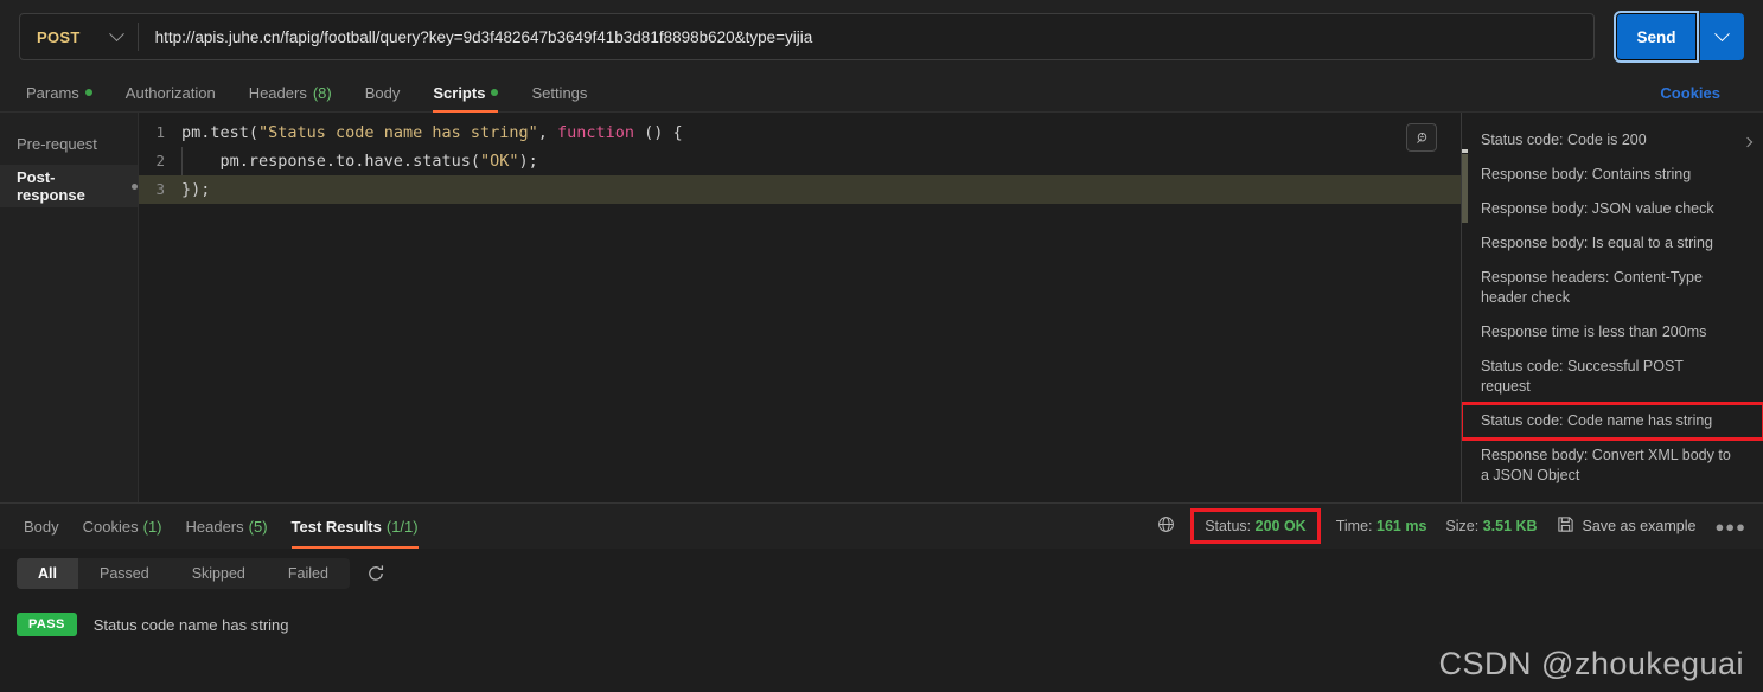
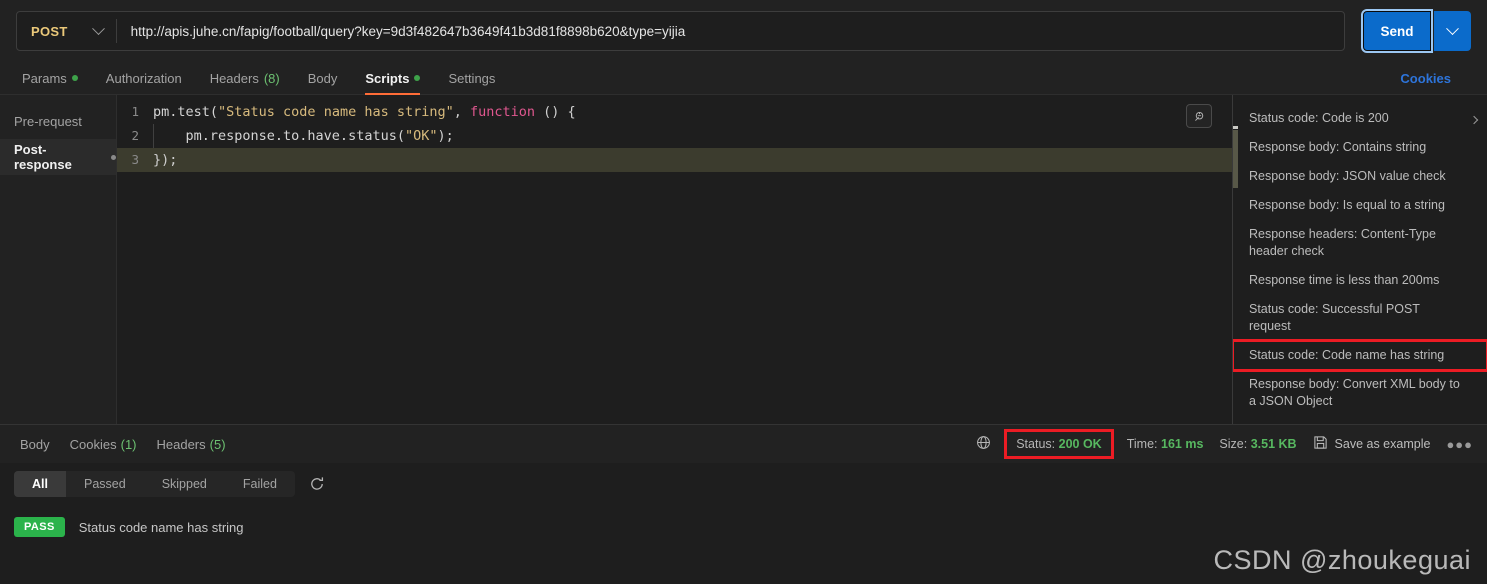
  POST
  http://apis.juhe.cn/fapig/football/query?key=9d3f482647b3649f41b3d81f8898b620&type=yijia
  Send
  Params
  Authorization
  Headers
  (8)
  Body
  Scripts
  Settings
  Cookies
  Pre-request
  Post-response
  1
  pm.test("Status code name has string", function () {
  2
  pm.response.to.have.status("OK");
  3
  });
  Status code: Code is 200
  Response body: Contains string
  Response body: JSON value check
  Response body: Is equal to a string
  Response headers: Content-Type header check
  Response time is less than 200ms
  Status code: Successful POST request
  Status code: Code name has string
  Response body: Convert XML body to a JSON Object
  Body
  Cookies
  (1)
  Headers
  (5)
- Test Results
- (1/1)
  Status: 200 OK
  Time: 161 ms
  Size: 3.51 KB
  Save as example
  ●●●
  All
  Passed
  Skipped
  Failed
  PASS
  Status code name has string
  CSDN @zhoukeguai
